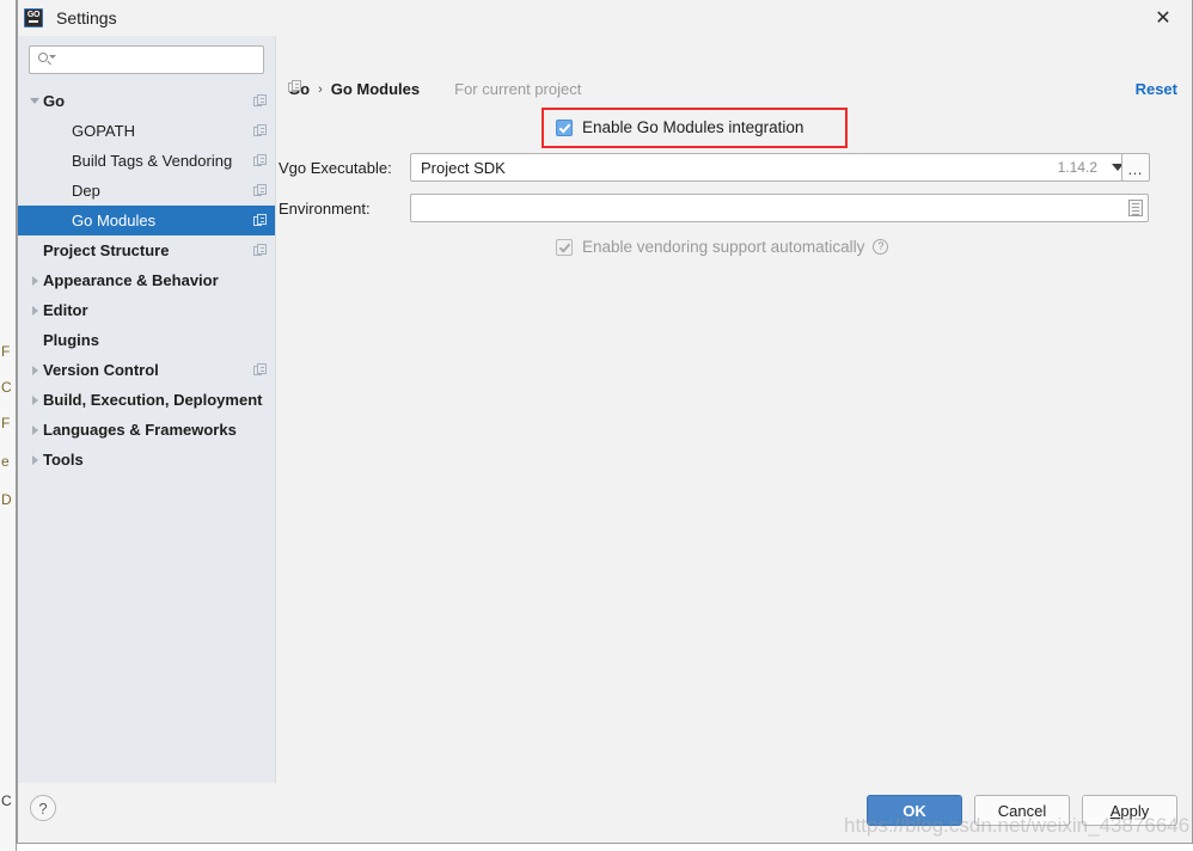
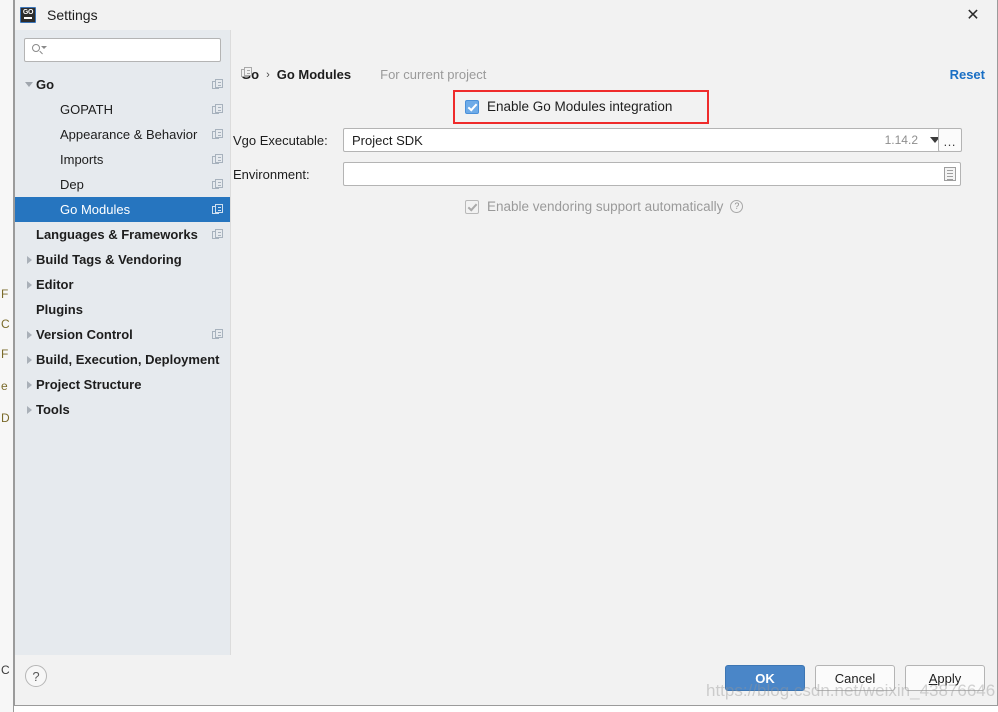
  F
  C
  F
  e
  D
  C
  Settings
  ✕
  Go
  GOPATH
- Build Tags & Vendoring
+ Appearance & Behavior
+ Imports
  Dep
  Go Modules
- Project Structure
+ Languages & Frameworks
- Appearance & Behavior
+ Build Tags & Vendoring
  Editor
  Plugins
  Version Control
  Build, Execution, Deployment
- Languages & Frameworks
+ Project Structure
  Tools
  ›
  Go Modules
  For current project
  Reset
  Enable Go Modules integration
  Vgo Executable:
  Project SDK
  1.14.2
  …
  Environment:
  Enable vendoring support automatically
  ?
  ?
  OK
  Cancel
  A
  pply
  https://blog.csdn.net/weixin_43876646
